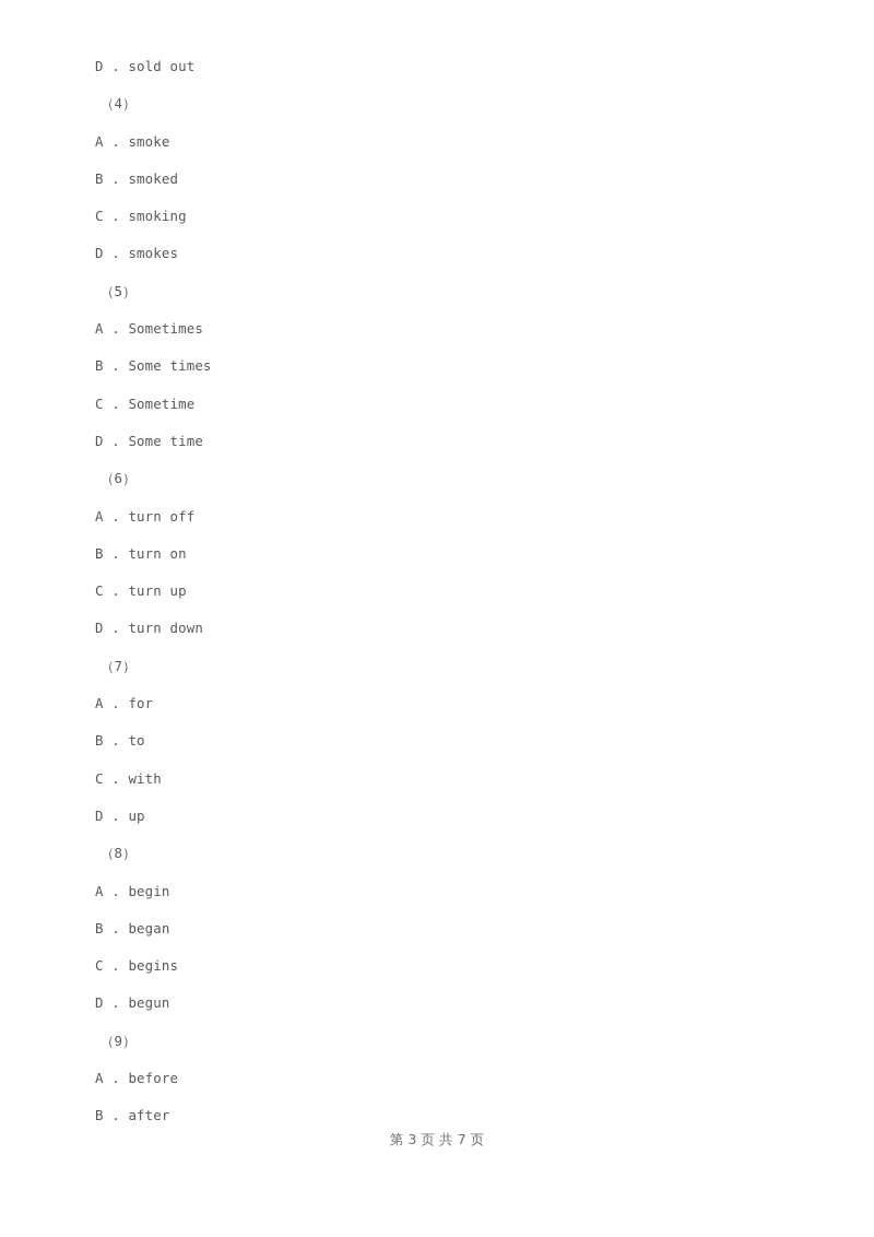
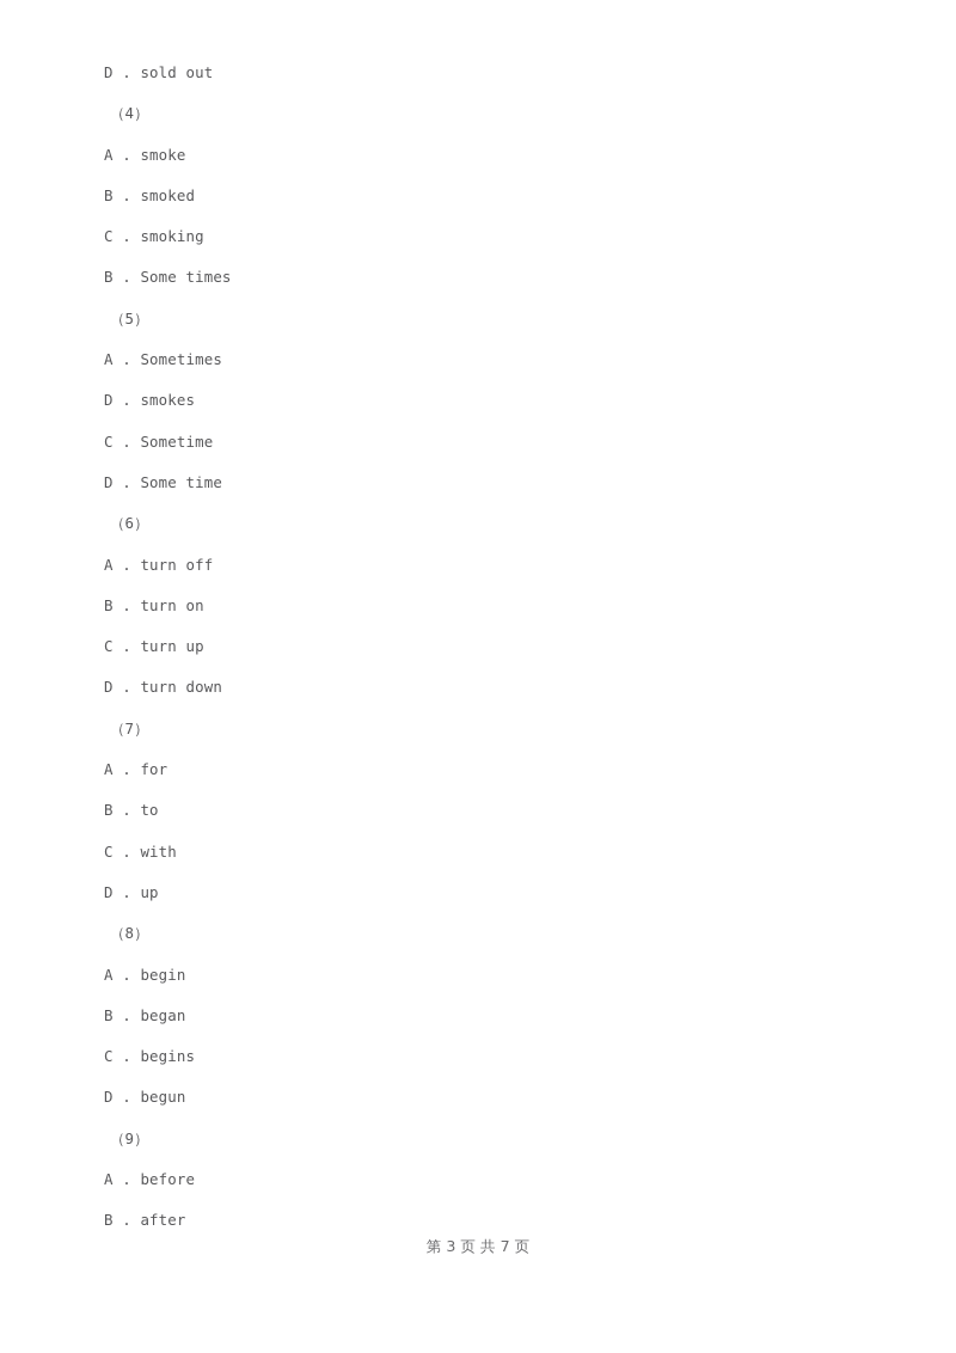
  D . sold out
  （4）
  A . smoke
  B . smoked
  C . smoking
- D . smokes
+ B . Some times
  （5）
  A . Sometimes
- B . Some times
+ D . smokes
  C . Sometime
  D . Some time
  （6）
  A . turn off
  B . turn on
  C . turn up
  D . turn down
  （7）
  A . for
  B . to
  C . with
  D . up
  （8）
  A . begin
  B . began
  C . begins
  D . begun
  （9）
  A . before
  B . after
  第 3 页 共 7 页
